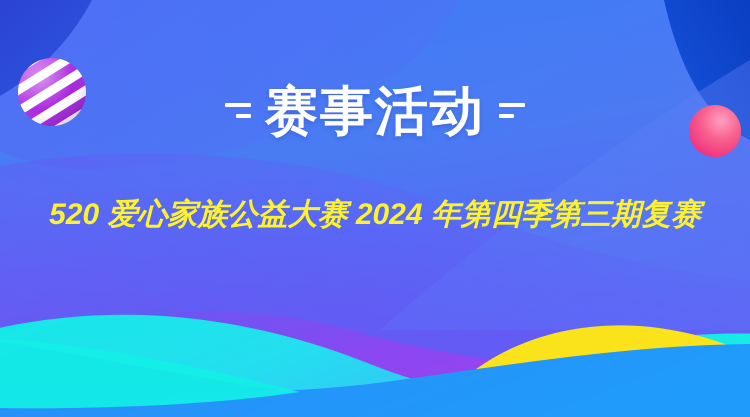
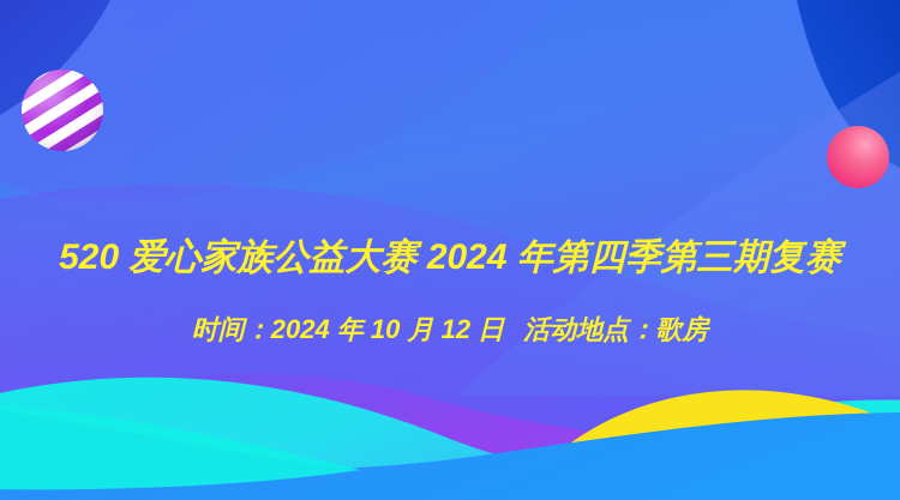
- 赛事活动
  520 爱心家族公益大赛 2024 年第四季第三期复赛
+ 时间：2024 年 10 月 12 日 活动地点：歌房
